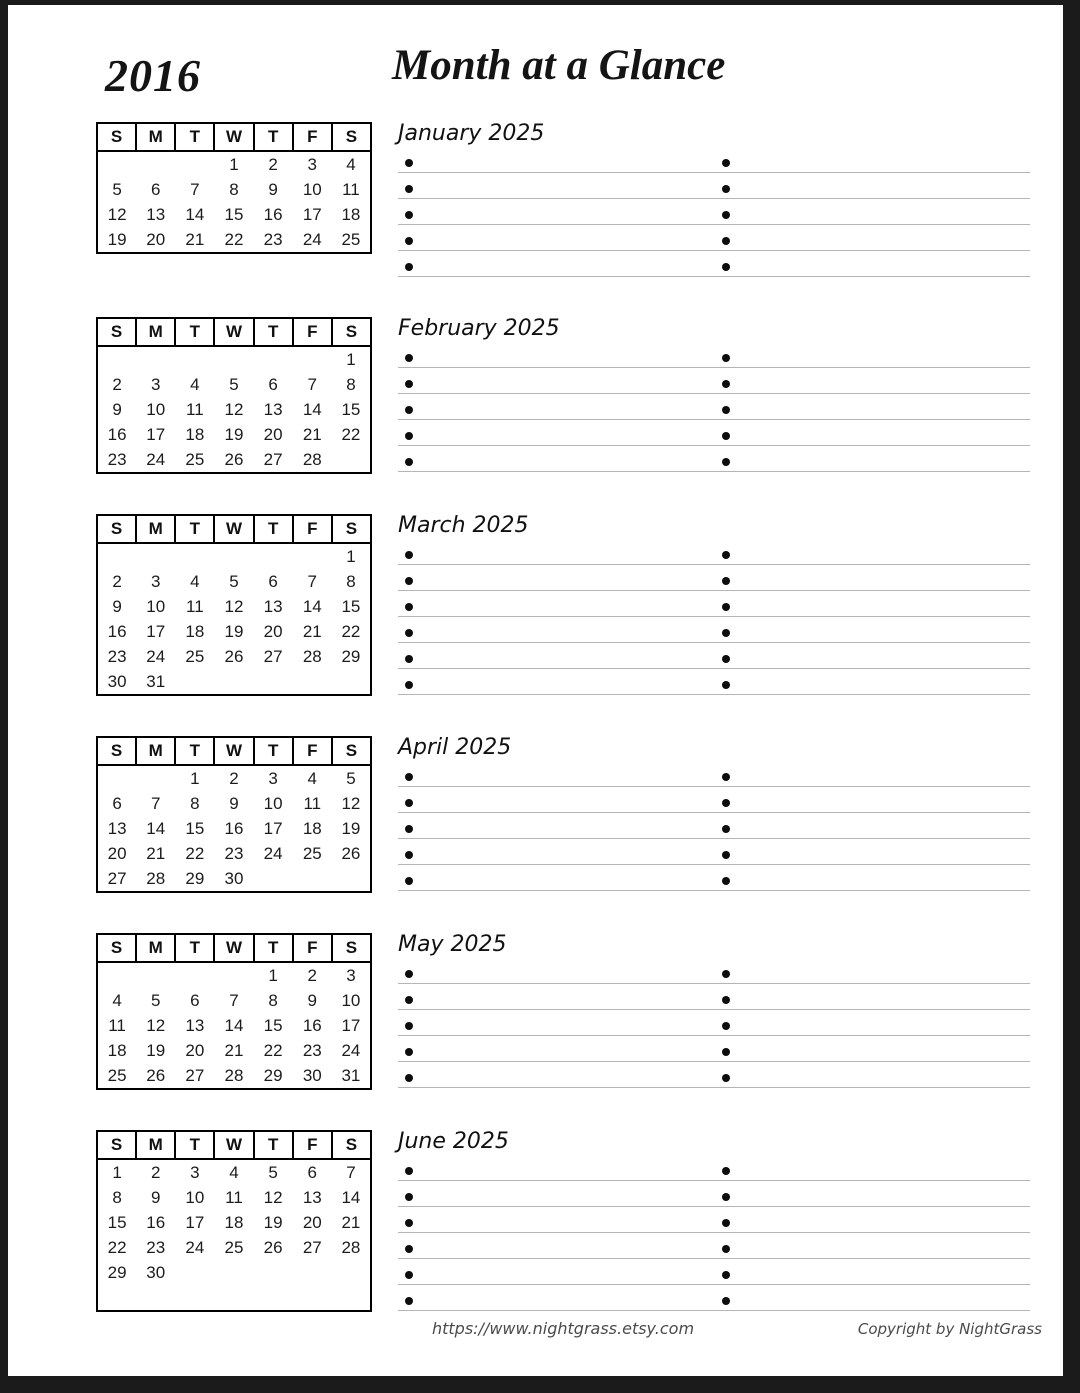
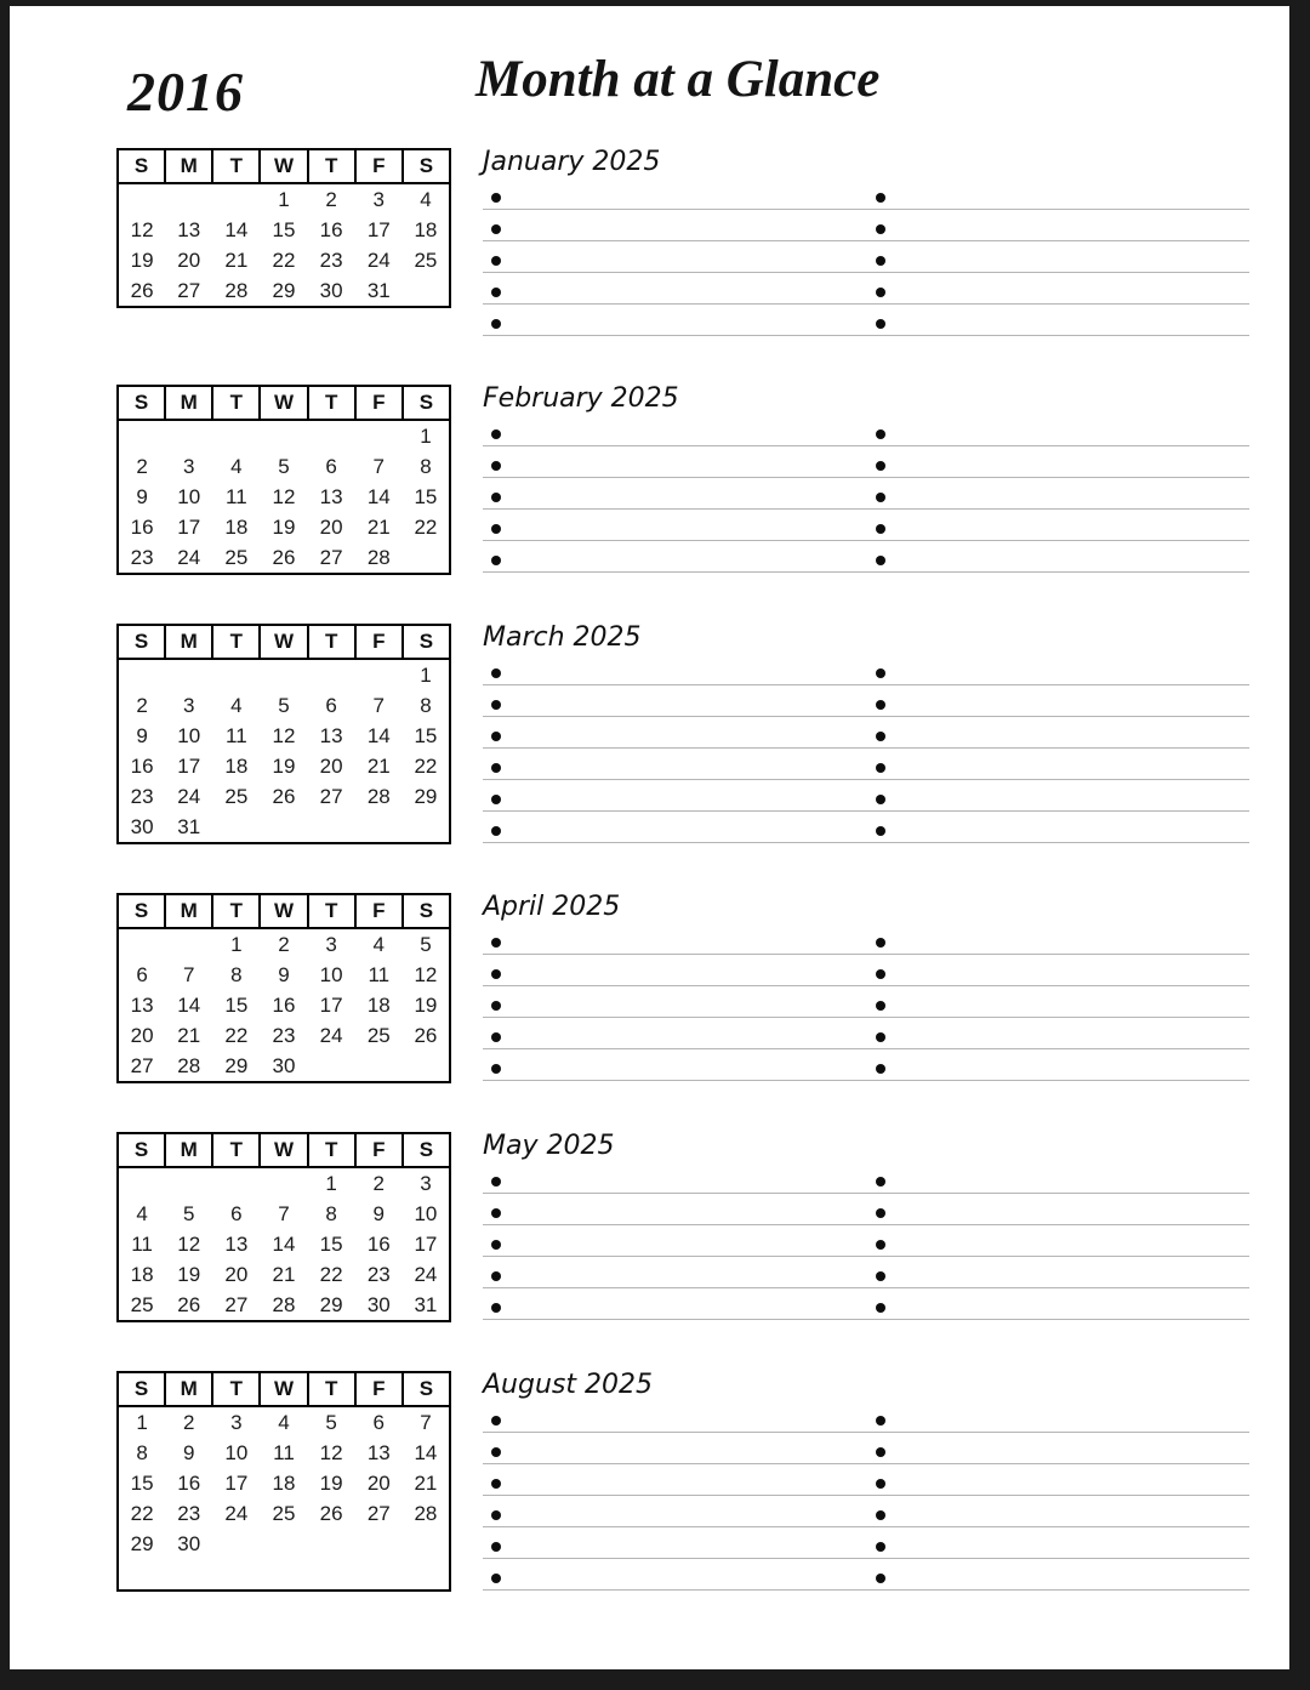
  2016
  Month at a Glance
  S	M	T	W	T	F	S
  			1	2	3	4
- 5	6	7	8	9	10	11
  12	13	14	15	16	17	18
  19	20	21	22	23	24	25
+ 26	27	28	29	30	31
  January 2025
  S	M	T	W	T	F	S
  						1
  2	3	4	5	6	7	8
  9	10	11	12	13	14	15
  16	17	18	19	20	21	22
  23	24	25	26	27	28
  February 2025
  S	M	T	W	T	F	S
  						1
  2	3	4	5	6	7	8
  9	10	11	12	13	14	15
  16	17	18	19	20	21	22
  23	24	25	26	27	28	29
  30	31
  March 2025
  S	M	T	W	T	F	S
  		1	2	3	4	5
  6	7	8	9	10	11	12
  13	14	15	16	17	18	19
  20	21	22	23	24	25	26
  27	28	29	30
  April 2025
  S	M	T	W	T	F	S
  				1	2	3
  4	5	6	7	8	9	10
  11	12	13	14	15	16	17
  18	19	20	21	22	23	24
  25	26	27	28	29	30	31
  May 2025
  S	M	T	W	T	F	S
  1	2	3	4	5	6	7
  8	9	10	11	12	13	14
  15	16	17	18	19	20	21
  22	23	24	25	26	27	28
  29	30
- June 2025
+ August 2025
- https://www.nightgrass.etsy.com
- Copyright by NightGrass
